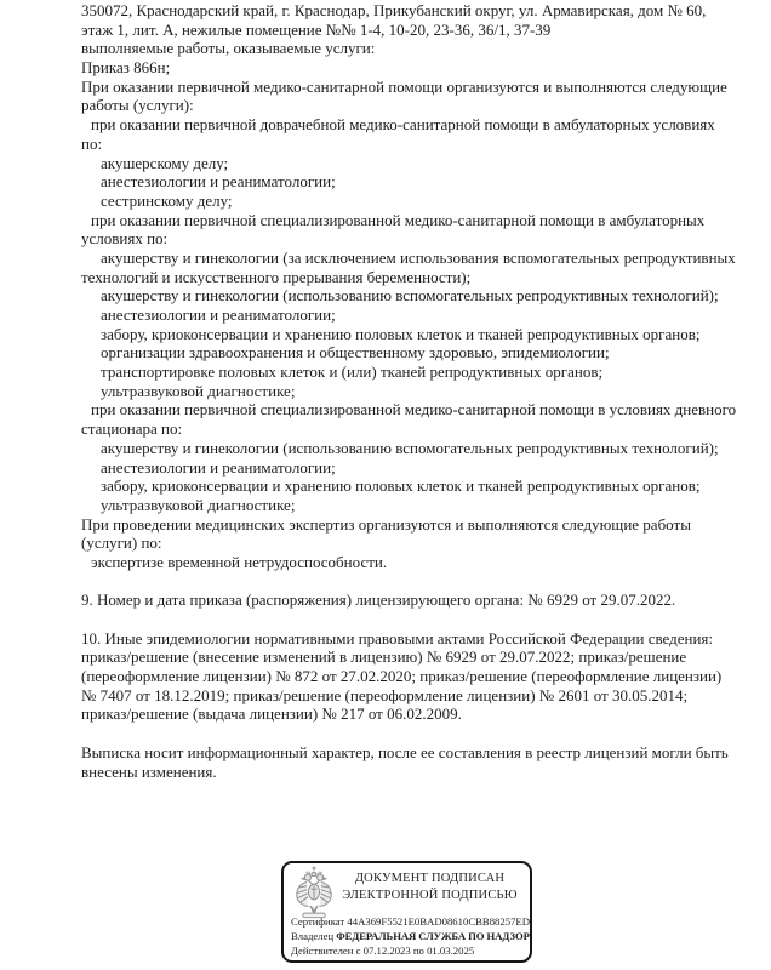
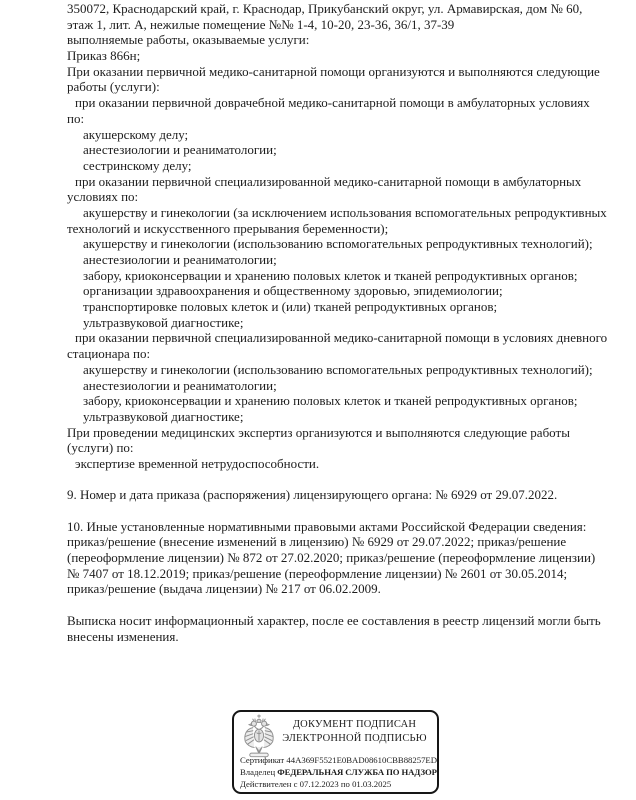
  350072, Краснодарский край, г. Краснодар, Прикубанский округ, ул. Армавирская, дом № 60,
  этаж 1, лит. А, нежилые помещение №№ 1-4, 10-20, 23-36, 36/1, 37-39
  выполняемые работы, оказываемые услуги:
  Приказ 866н;
  При оказании первичной медико-санитарной помощи организуются и выполняются следующие
  работы (услуги):
  при оказании первичной доврачебной медико-санитарной помощи в амбулаторных условиях
  по:
  акушерскому делу;
  анестезиологии и реаниматологии;
  сестринскому делу;
  при оказании первичной специализированной медико-санитарной помощи в амбулаторных
  условиях по:
  акушерству и гинекологии (за исключением использования вспомогательных репродуктивных
  технологий и искусственного прерывания беременности);
  акушерству и гинекологии (использованию вспомогательных репродуктивных технологий);
  анестезиологии и реаниматологии;
  забору, криоконсервации и хранению половых клеток и тканей репродуктивных органов;
  организации здравоохранения и общественному здоровью, эпидемиологии;
  транспортировке половых клеток и (или) тканей репродуктивных органов;
  ультразвуковой диагностике;
  при оказании первичной специализированной медико-санитарной помощи в условиях дневного
  стационара по:
  акушерству и гинекологии (использованию вспомогательных репродуктивных технологий);
  анестезиологии и реаниматологии;
  забору, криоконсервации и хранению половых клеток и тканей репродуктивных органов;
  ультразвуковой диагностике;
  При проведении медицинских экспертиз организуются и выполняются следующие работы
  (услуги) по:
  экспертизе временной нетрудоспособности.
  9. Номер и дата приказа (распоряжения) лицензирующего органа: № 6929 от 29.07.2022.
- 10. Иные эпидемиологии нормативными правовыми актами Российской Федерации сведения:
+ 10. Иные установленные нормативными правовыми актами Российской Федерации сведения:
  приказ/решение (внесение изменений в лицензию) № 6929 от 29.07.2022; приказ/решение
  (переоформление лицензии) № 872 от 27.02.2020; приказ/решение (переоформление лицензии)
  № 7407 от 18.12.2019; приказ/решение (переоформление лицензии) № 2601 от 30.05.2014;
  приказ/решение (выдача лицензии) № 217 от 06.02.2009.
  Выписка носит информационный характер, после ее составления в реестр лицензий могли быть
  внесены изменения.
  ДОКУМЕНТ ПОДПИСАН
  ЭЛЕКТРОННОЙ ПОДПИСЬЮ
  Сертификат 44A369F5521E0BAD08610CBB88257ED
  Владелец ФЕДЕРАЛЬНАЯ СЛУЖБА ПО НАДЗОР
  Действителен с 07.12.2023 по 01.03.2025
